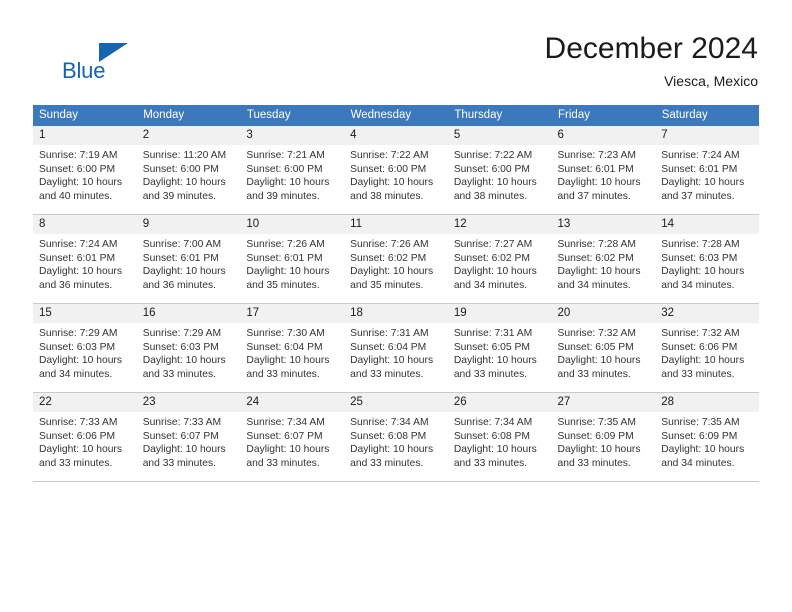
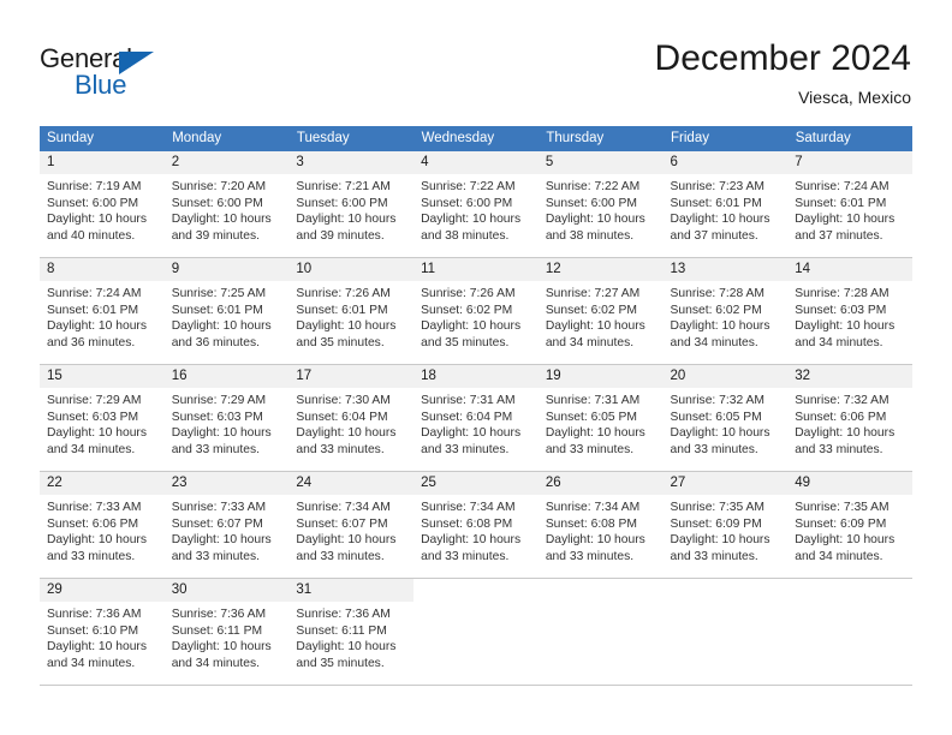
+ General
  Blue
  December 2024
  Viesca, Mexico
  Sunday	Monday	Tuesday	Wednesday	Thursday	Friday	Saturday
- 1 Sunrise: 7:19 AM Sunset: 6:00 PM Daylight: 10 hours and 40 minutes.	2 Sunrise: 11:20 AM Sunset: 6:00 PM Daylight: 10 hours and 39 minutes.	3 Sunrise: 7:21 AM Sunset: 6:00 PM Daylight: 10 hours and 39 minutes.	4 Sunrise: 7:22 AM Sunset: 6:00 PM Daylight: 10 hours and 38 minutes.	5 Sunrise: 7:22 AM Sunset: 6:00 PM Daylight: 10 hours and 38 minutes.	6 Sunrise: 7:23 AM Sunset: 6:01 PM Daylight: 10 hours and 37 minutes.	7 Sunrise: 7:24 AM Sunset: 6:01 PM Daylight: 10 hours and 37 minutes.
+ 1 Sunrise: 7:19 AM Sunset: 6:00 PM Daylight: 10 hours and 40 minutes.	2 Sunrise: 7:20 AM Sunset: 6:00 PM Daylight: 10 hours and 39 minutes.	3 Sunrise: 7:21 AM Sunset: 6:00 PM Daylight: 10 hours and 39 minutes.	4 Sunrise: 7:22 AM Sunset: 6:00 PM Daylight: 10 hours and 38 minutes.	5 Sunrise: 7:22 AM Sunset: 6:00 PM Daylight: 10 hours and 38 minutes.	6 Sunrise: 7:23 AM Sunset: 6:01 PM Daylight: 10 hours and 37 minutes.	7 Sunrise: 7:24 AM Sunset: 6:01 PM Daylight: 10 hours and 37 minutes.
- 8 Sunrise: 7:24 AM Sunset: 6:01 PM Daylight: 10 hours and 36 minutes.	9 Sunrise: 7:00 AM Sunset: 6:01 PM Daylight: 10 hours and 36 minutes.	10 Sunrise: 7:26 AM Sunset: 6:01 PM Daylight: 10 hours and 35 minutes.	11 Sunrise: 7:26 AM Sunset: 6:02 PM Daylight: 10 hours and 35 minutes.	12 Sunrise: 7:27 AM Sunset: 6:02 PM Daylight: 10 hours and 34 minutes.	13 Sunrise: 7:28 AM Sunset: 6:02 PM Daylight: 10 hours and 34 minutes.	14 Sunrise: 7:28 AM Sunset: 6:03 PM Daylight: 10 hours and 34 minutes.
+ 8 Sunrise: 7:24 AM Sunset: 6:01 PM Daylight: 10 hours and 36 minutes.	9 Sunrise: 7:25 AM Sunset: 6:01 PM Daylight: 10 hours and 36 minutes.	10 Sunrise: 7:26 AM Sunset: 6:01 PM Daylight: 10 hours and 35 minutes.	11 Sunrise: 7:26 AM Sunset: 6:02 PM Daylight: 10 hours and 35 minutes.	12 Sunrise: 7:27 AM Sunset: 6:02 PM Daylight: 10 hours and 34 minutes.	13 Sunrise: 7:28 AM Sunset: 6:02 PM Daylight: 10 hours and 34 minutes.	14 Sunrise: 7:28 AM Sunset: 6:03 PM Daylight: 10 hours and 34 minutes.
  15 Sunrise: 7:29 AM Sunset: 6:03 PM Daylight: 10 hours and 34 minutes.	16 Sunrise: 7:29 AM Sunset: 6:03 PM Daylight: 10 hours and 33 minutes.	17 Sunrise: 7:30 AM Sunset: 6:04 PM Daylight: 10 hours and 33 minutes.	18 Sunrise: 7:31 AM Sunset: 6:04 PM Daylight: 10 hours and 33 minutes.	19 Sunrise: 7:31 AM Sunset: 6:05 PM Daylight: 10 hours and 33 minutes.	20 Sunrise: 7:32 AM Sunset: 6:05 PM Daylight: 10 hours and 33 minutes.	32 Sunrise: 7:32 AM Sunset: 6:06 PM Daylight: 10 hours and 33 minutes.
- 22 Sunrise: 7:33 AM Sunset: 6:06 PM Daylight: 10 hours and 33 minutes.	23 Sunrise: 7:33 AM Sunset: 6:07 PM Daylight: 10 hours and 33 minutes.	24 Sunrise: 7:34 AM Sunset: 6:07 PM Daylight: 10 hours and 33 minutes.	25 Sunrise: 7:34 AM Sunset: 6:08 PM Daylight: 10 hours and 33 minutes.	26 Sunrise: 7:34 AM Sunset: 6:08 PM Daylight: 10 hours and 33 minutes.	27 Sunrise: 7:35 AM Sunset: 6:09 PM Daylight: 10 hours and 33 minutes.	28 Sunrise: 7:35 AM Sunset: 6:09 PM Daylight: 10 hours and 34 minutes.
+ 22 Sunrise: 7:33 AM Sunset: 6:06 PM Daylight: 10 hours and 33 minutes.	23 Sunrise: 7:33 AM Sunset: 6:07 PM Daylight: 10 hours and 33 minutes.	24 Sunrise: 7:34 AM Sunset: 6:07 PM Daylight: 10 hours and 33 minutes.	25 Sunrise: 7:34 AM Sunset: 6:08 PM Daylight: 10 hours and 33 minutes.	26 Sunrise: 7:34 AM Sunset: 6:08 PM Daylight: 10 hours and 33 minutes.	27 Sunrise: 7:35 AM Sunset: 6:09 PM Daylight: 10 hours and 33 minutes.	49 Sunrise: 7:35 AM Sunset: 6:09 PM Daylight: 10 hours and 34 minutes.
+ 29 Sunrise: 7:36 AM Sunset: 6:10 PM Daylight: 10 hours and 34 minutes.	30 Sunrise: 7:36 AM Sunset: 6:11 PM Daylight: 10 hours and 34 minutes.	31 Sunrise: 7:36 AM Sunset: 6:11 PM Daylight: 10 hours and 35 minutes.
